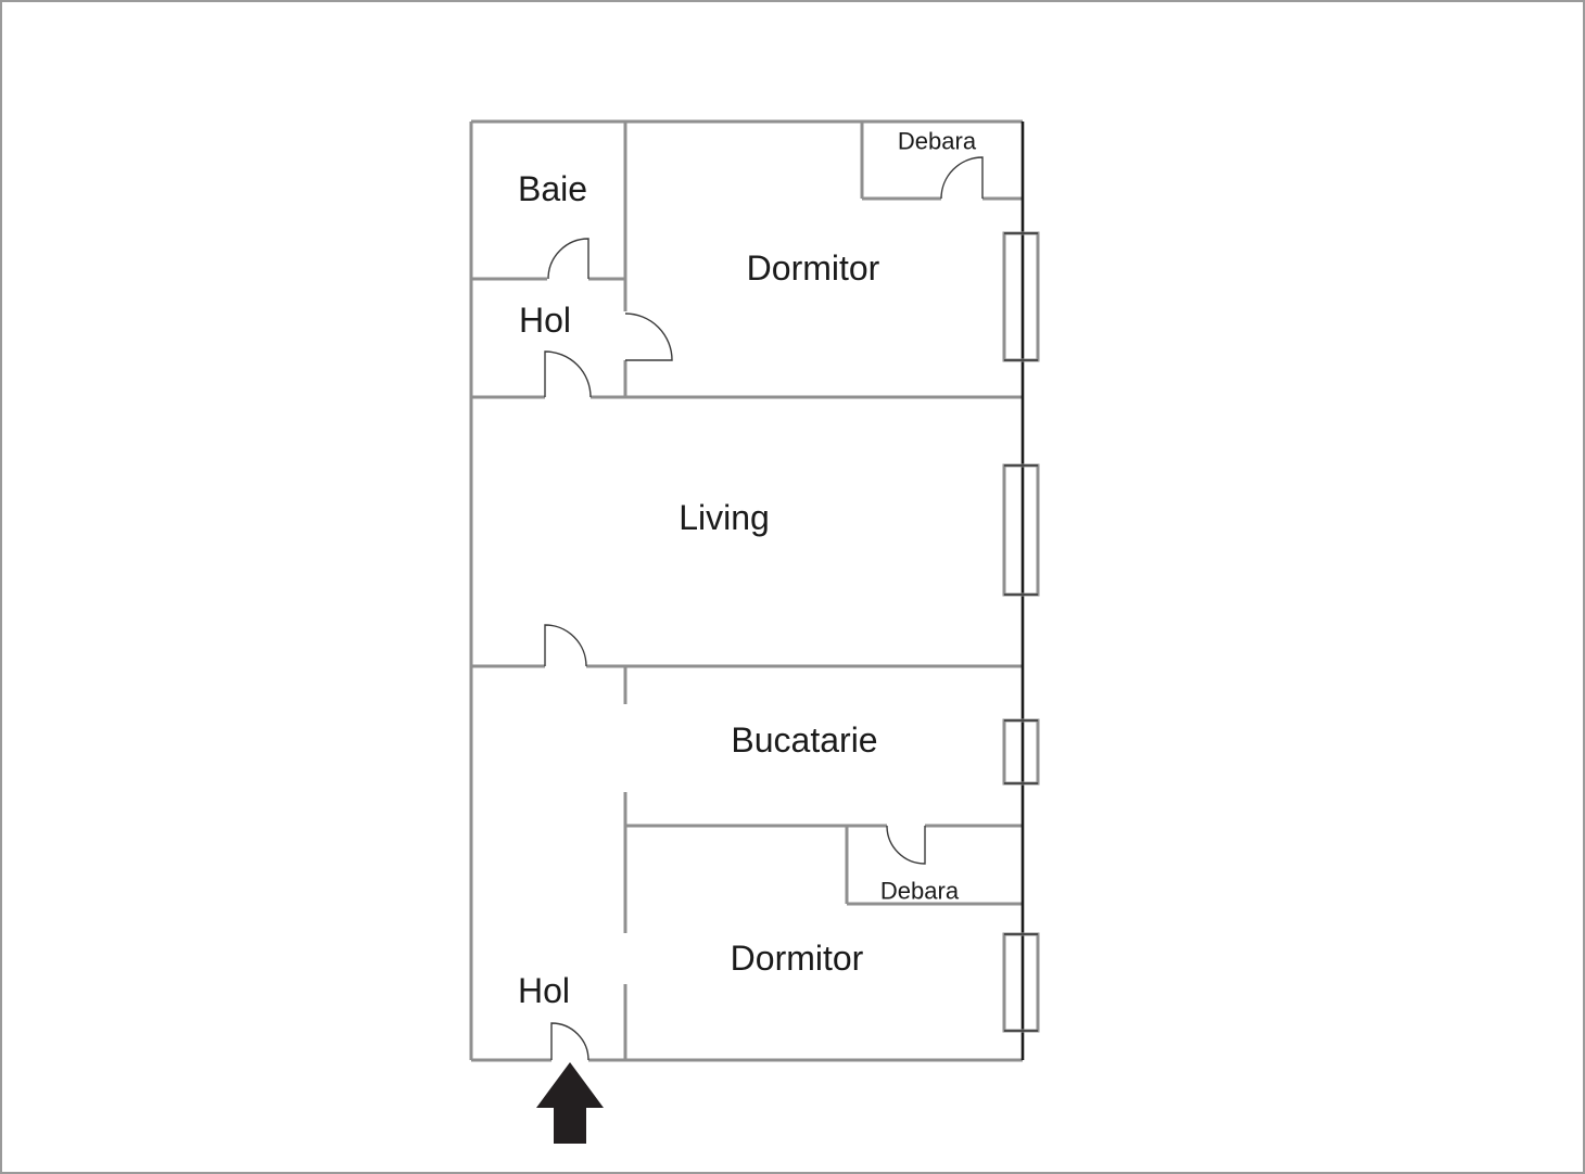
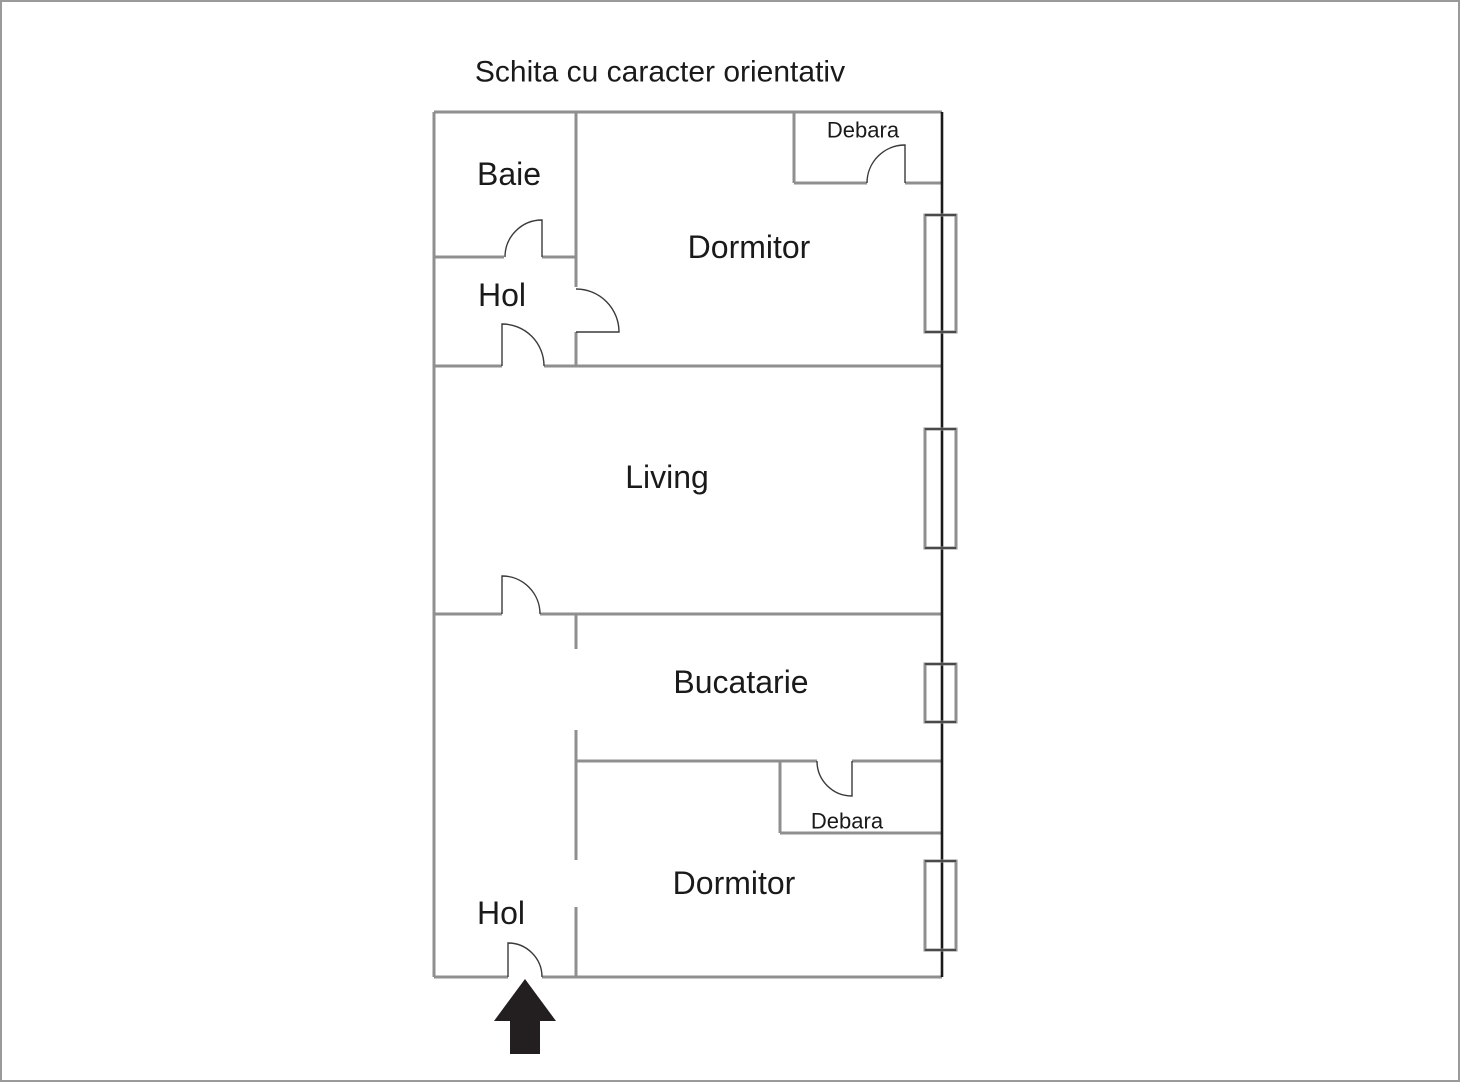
+ Schita cu caracter orientativ
  Baie
  Hol
  Debara
  Dormitor
  Living
  Bucatarie
  Debara
  Dormitor
  Hol
